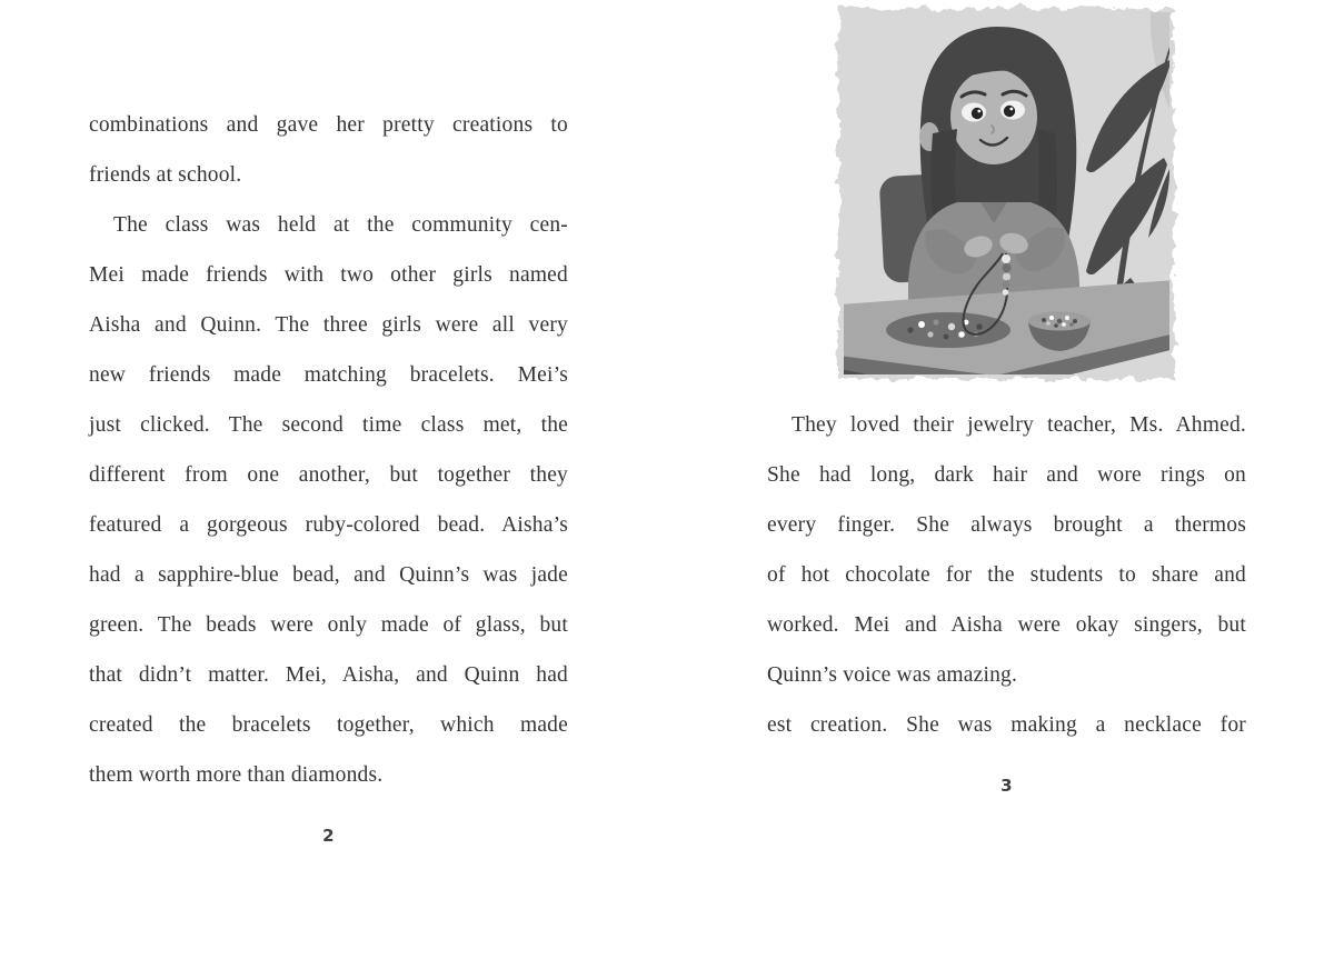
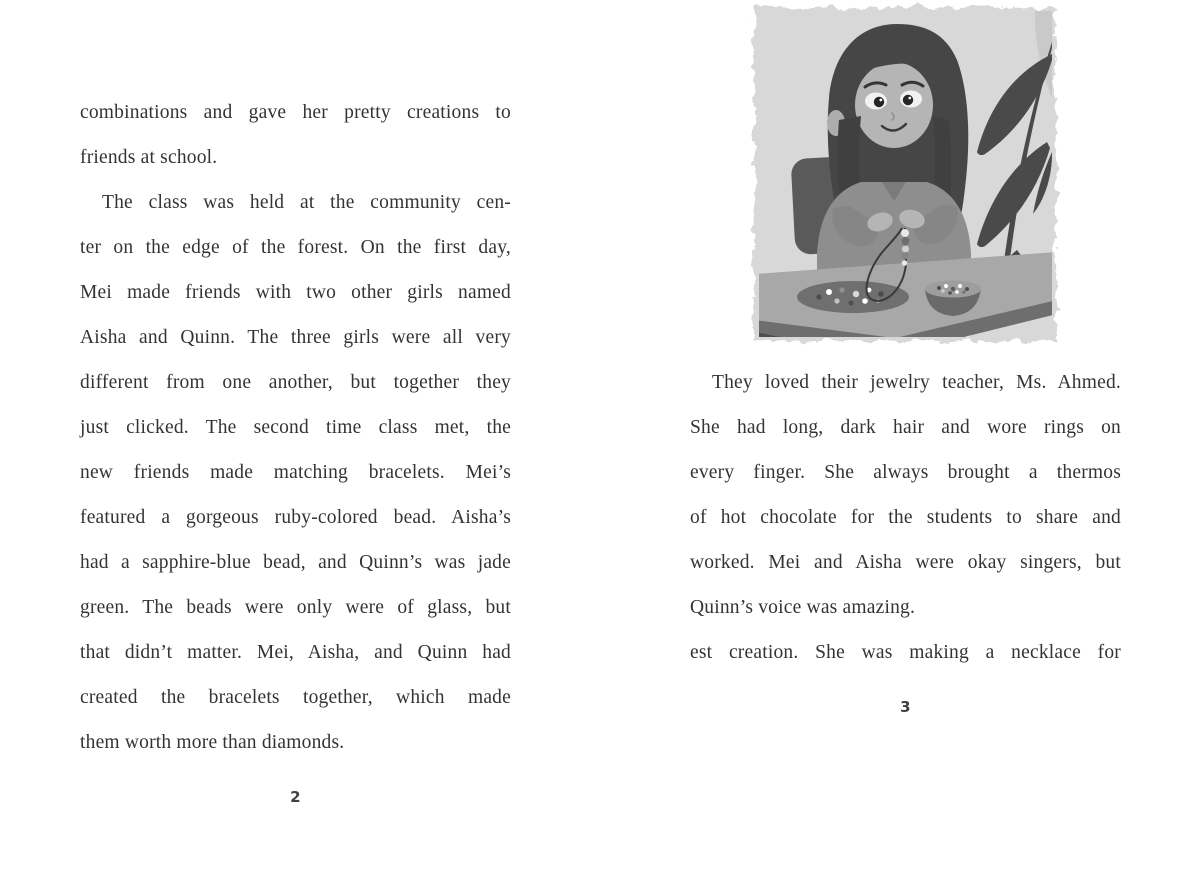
  combinations and gave her pretty creations to
  friends at school.
  The class was held at the community cen-
+ ter on the edge of the forest. On the first day,
  Mei made friends with two other girls named
  Aisha and Quinn. The three girls were all very
- new friends made matching bracelets. Mei’s
+ different from one another, but together they
  just clicked. The second time class met, the
- different from one another, but together they
+ new friends made matching bracelets. Mei’s
  featured a gorgeous ruby-colored bead. Aisha’s
  had a sapphire-blue bead, and Quinn’s was jade
- green. The beads were only made of glass, but
+ green. The beads were only were of glass, but
  that didn’t matter. Mei, Aisha, and Quinn had
  created the bracelets together, which made
  them worth more than diamonds.
  2
  They loved their jewelry teacher, Ms. Ahmed.
  She had long, dark hair and wore rings on
  every finger. She always brought a thermos
  of hot chocolate for the students to share and
  worked. Mei and Aisha were okay singers, but
  Quinn’s voice was amazing.
  est creation. She was making a necklace for
  3
